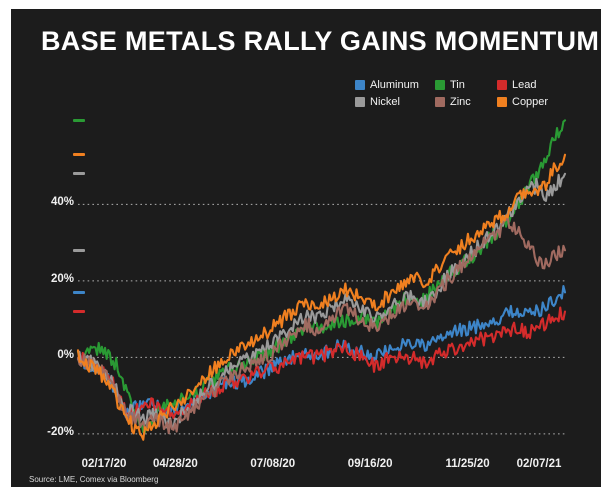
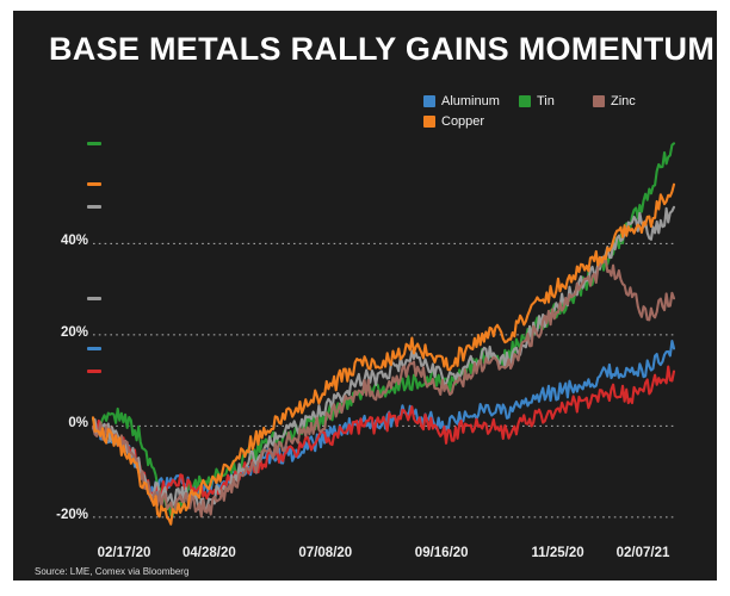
  BASE METALS RALLY GAINS MOMENTUM
  Aluminum
  Tin
- Lead
- Nickel
  Zinc
  Copper
  40%
  20%
  0%
  -20%
  02/17/20
  04/28/20
  07/08/20
  09/16/20
  11/25/20
  02/07/21
  Source: LME, Comex via Bloomberg
